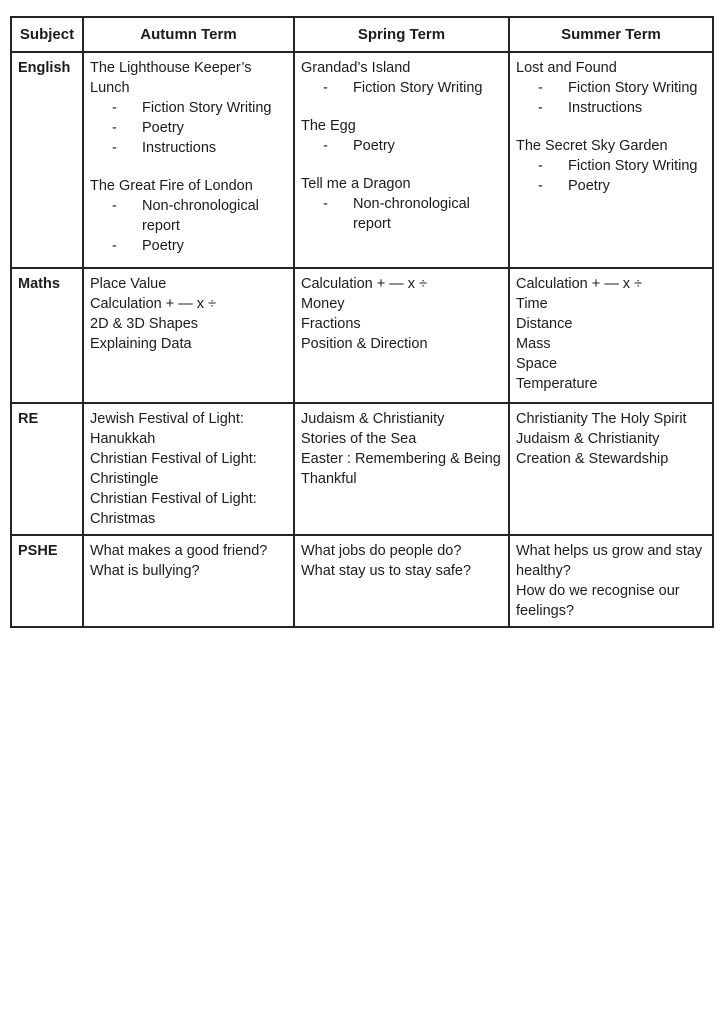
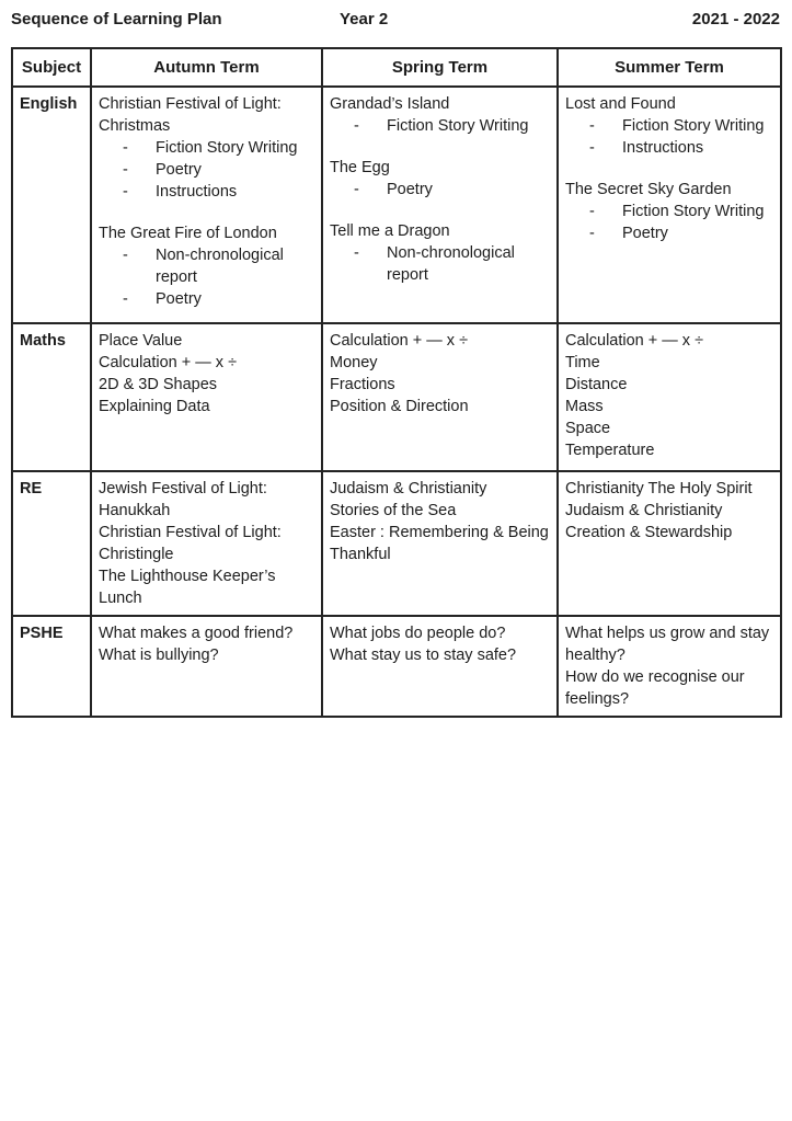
+ Sequence of Learning Plan
+ Year 2
+ 2021 - 2022
  Subject	Autumn Term	Spring Term	Summer Term
- English	The Lighthouse Keeper’s Lunch- Fiction Story Writing- Poetry- InstructionsThe Great Fire of London- Non-chronological report- Poetry	Grandad’s Island- Fiction Story WritingThe Egg- PoetryTell me a Dragon- Non-chronological report	Lost and Found- Fiction Story Writing- InstructionsThe Secret Sky Garden- Fiction Story Writing- Poetry
+ English	Christian Festival of Light: Christmas- Fiction Story Writing- Poetry- InstructionsThe Great Fire of London- Non-chronological report- Poetry	Grandad’s Island- Fiction Story WritingThe Egg- PoetryTell me a Dragon- Non-chronological report	Lost and Found- Fiction Story Writing- InstructionsThe Secret Sky Garden- Fiction Story Writing- Poetry
  Maths	Place ValueCalculation + — x ÷2D & 3D ShapesExplaining Data	Calculation + — x ÷MoneyFractionsPosition & Direction	Calculation + — x ÷TimeDistanceMassSpaceTemperature
- RE	Jewish Festival of Light: HanukkahChristian Festival of Light: ChristingleChristian Festival of Light: Christmas	Judaism & ChristianityStories of the SeaEaster : Remembering & Being Thankful	Christianity The Holy SpiritJudaism & ChristianityCreation & Stewardship
+ RE	Jewish Festival of Light: HanukkahChristian Festival of Light: ChristingleThe Lighthouse Keeper’s Lunch	Judaism & ChristianityStories of the SeaEaster : Remembering & Being Thankful	Christianity The Holy SpiritJudaism & ChristianityCreation & Stewardship
  PSHE	What makes a good friend?What is bullying?	What jobs do people do?What stay us to stay safe?	What helps us grow and stay healthy?How do we recognise our feelings?
